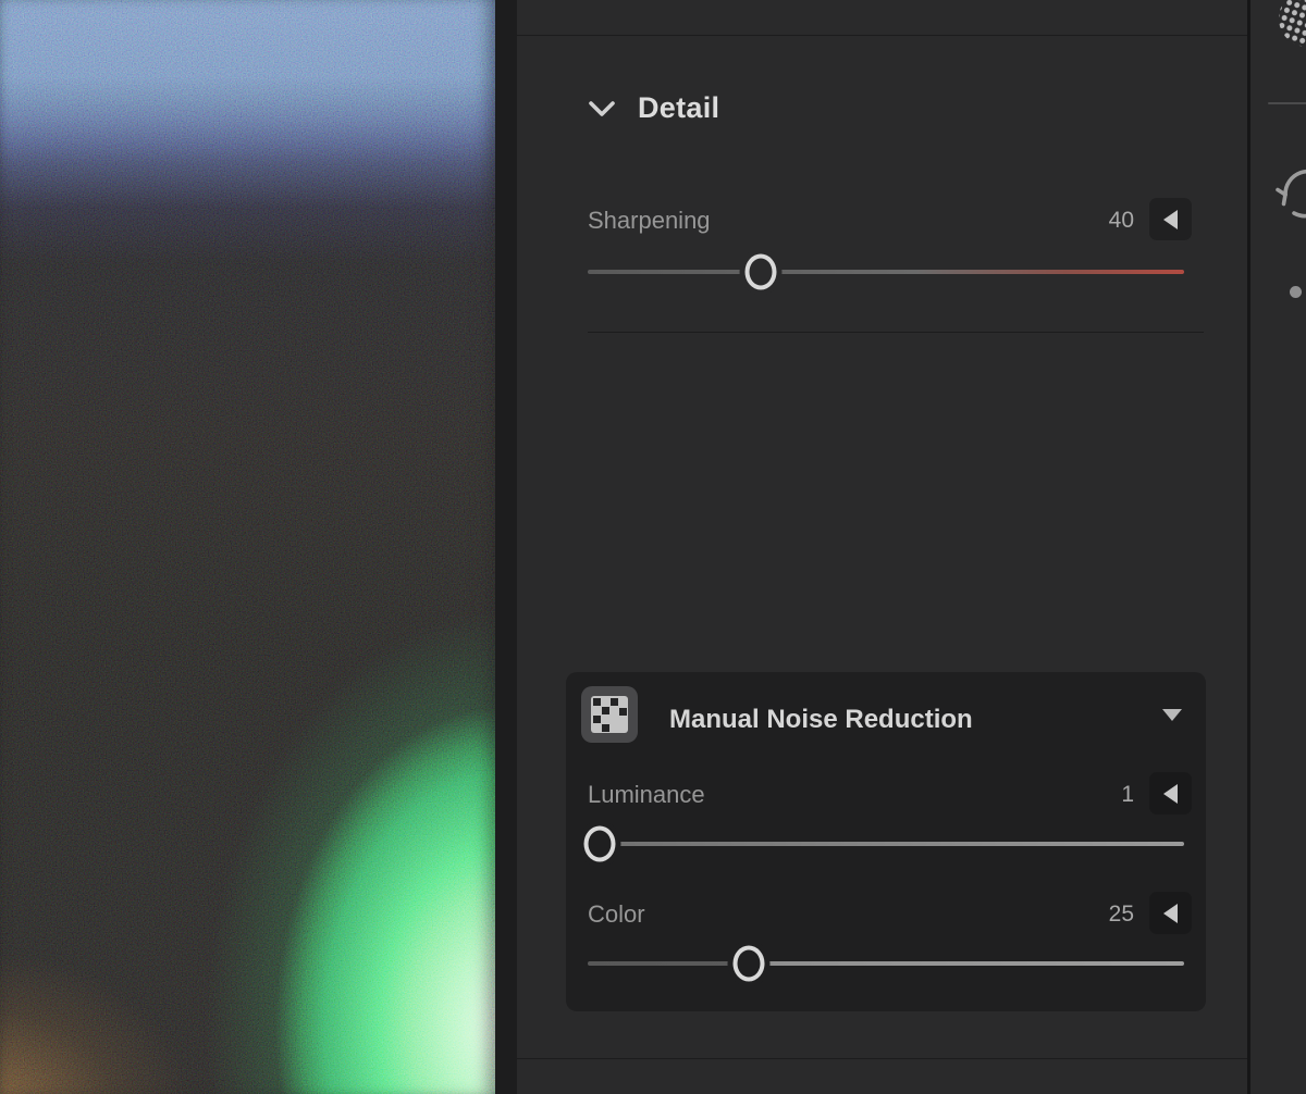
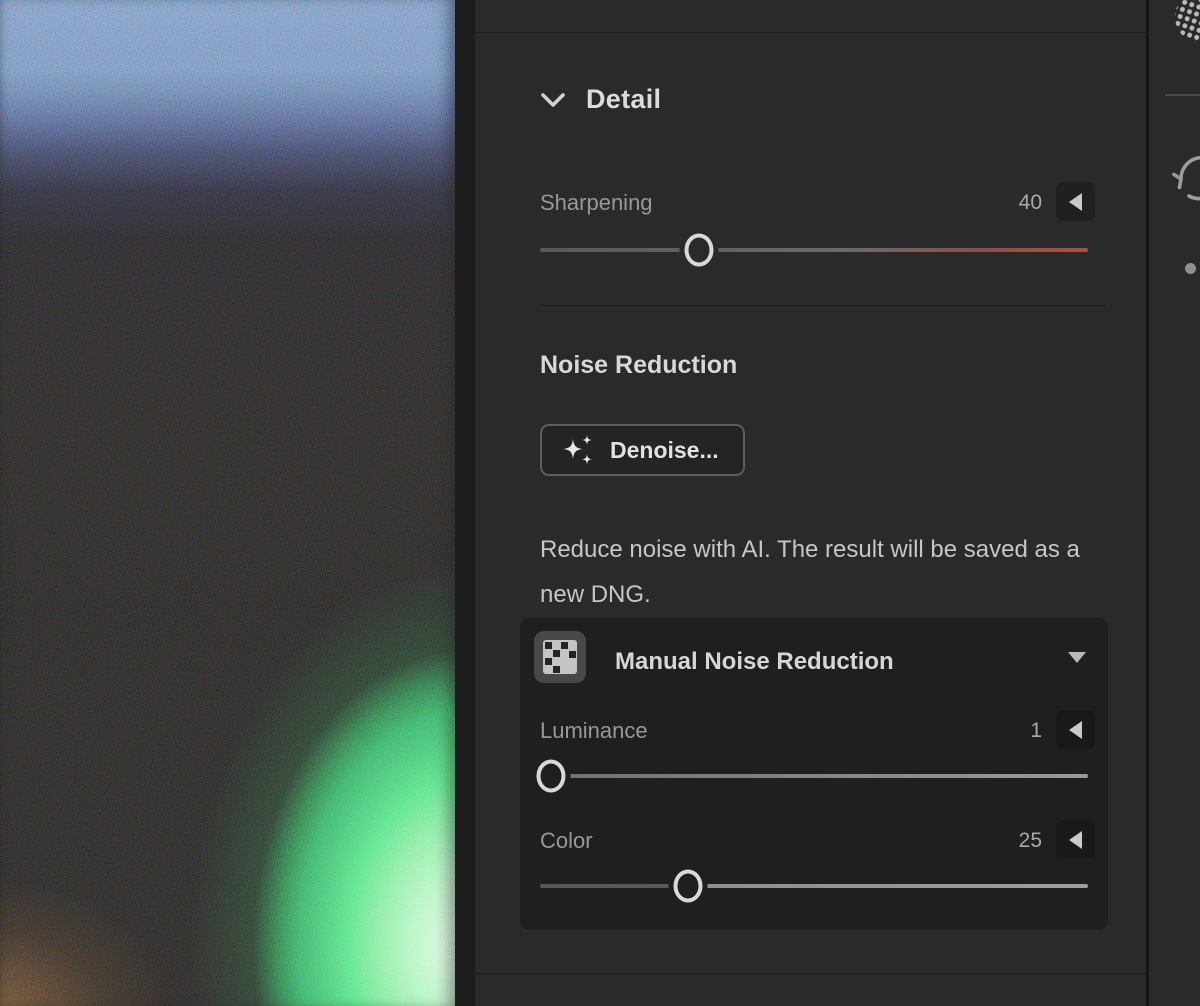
  Detail
  Sharpening
  40
+ Noise Reduction
+ Denoise...
+ Reduce noise with AI. The result will be saved as a new DNG.
  Manual Noise Reduction
  Luminance
  1
  Color
  25
